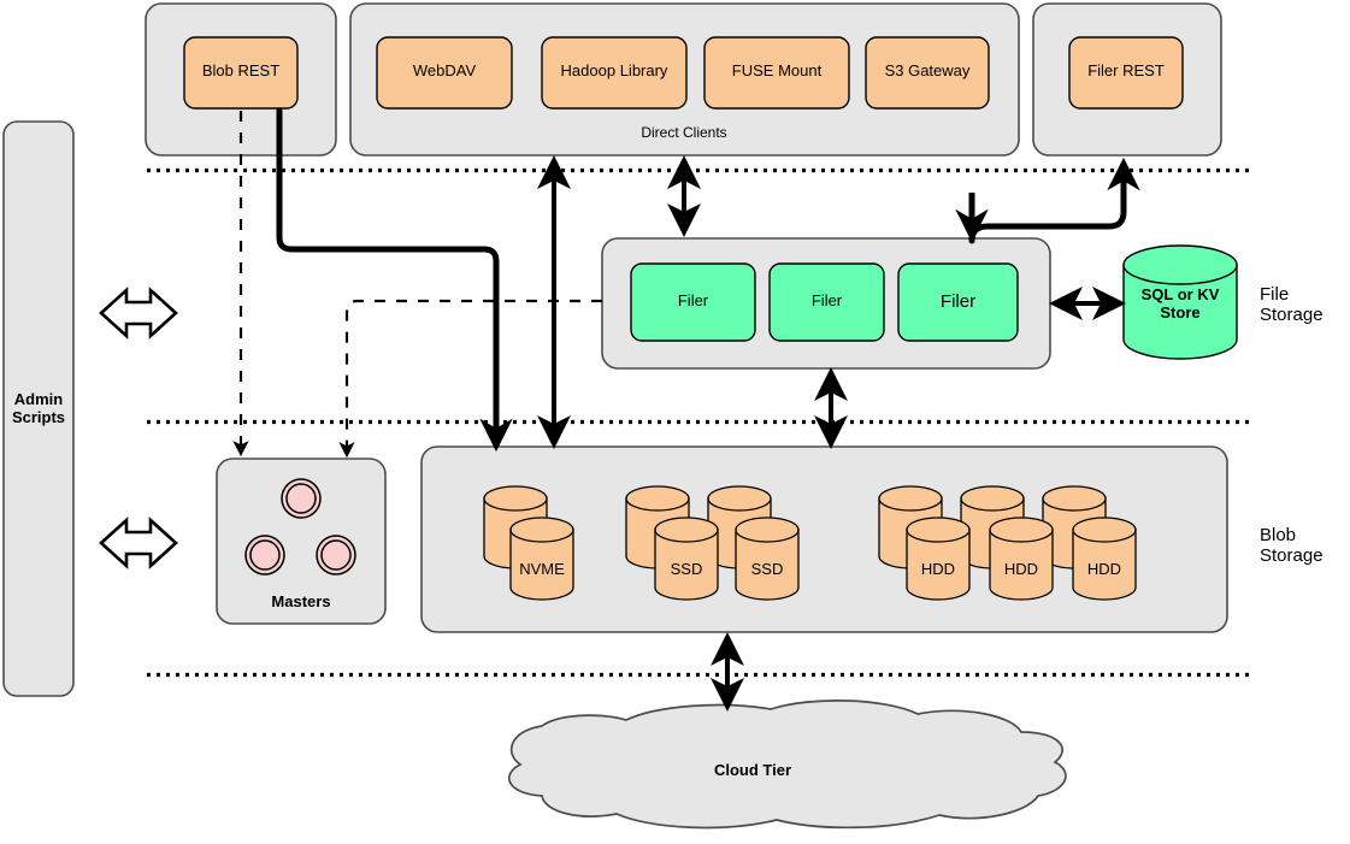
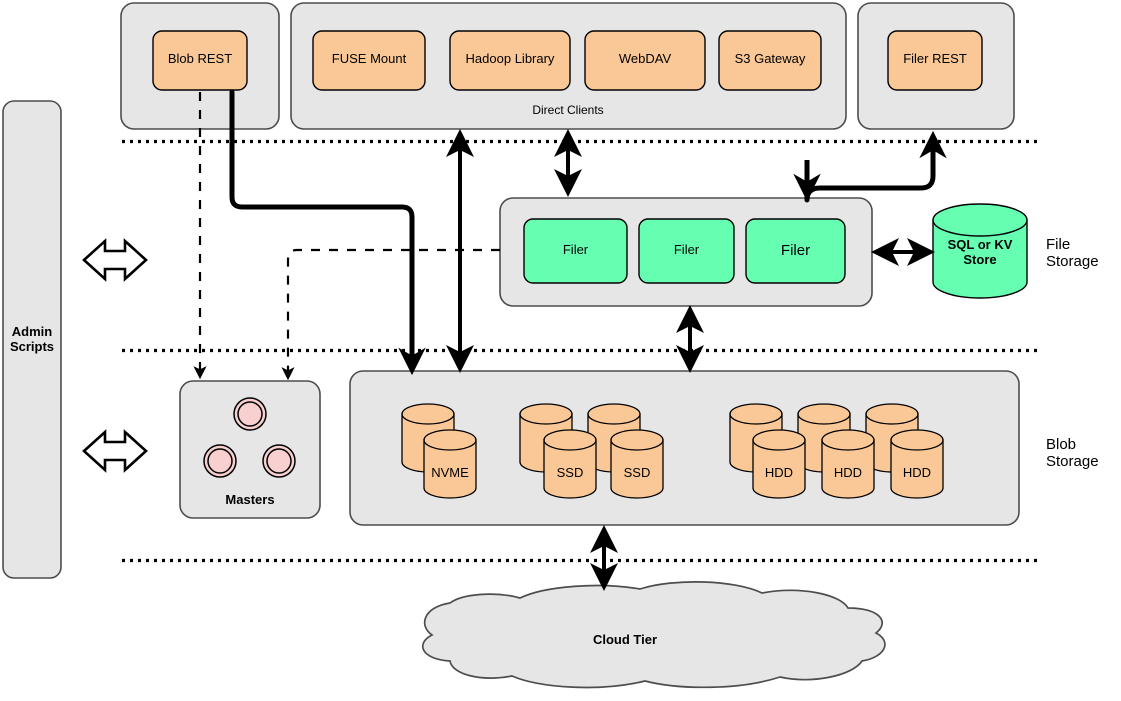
  Blob REST
- WebDAV
+ FUSE Mount
  Hadoop Library
- FUSE Mount
+ WebDAV
  S3 Gateway
  Filer REST
  Direct Clients
  Filer
  Filer
  Filer
  SQL or KV
  Store
  Masters
  NVME
  SSD
  SSD
  HDD
  HDD
  HDD
  Cloud Tier
  Admin
  Scripts
  File
  Storage
  Blob
  Storage
